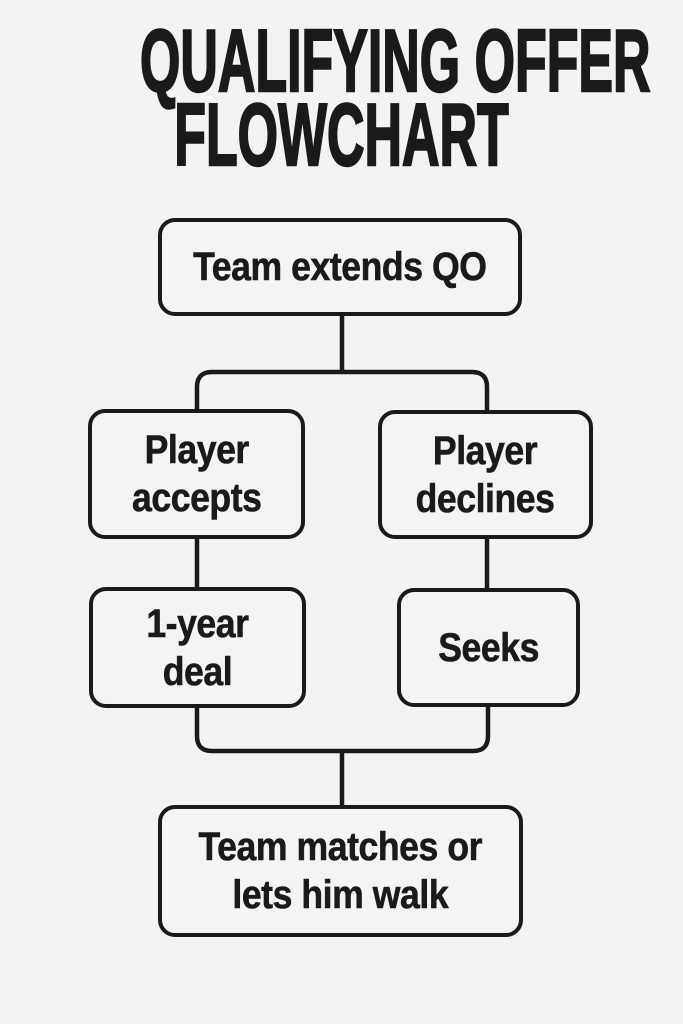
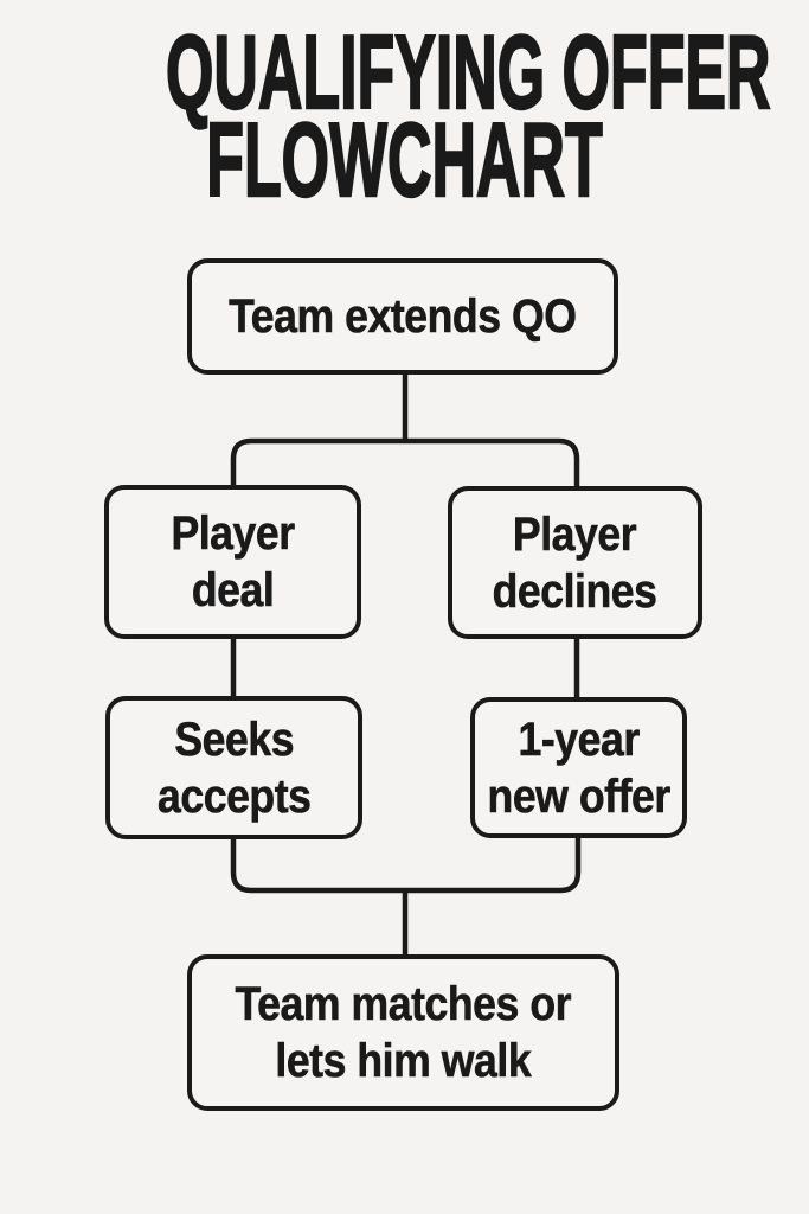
  QUALIFYING OF
  FLOWCHART
  Team extends QO
  Player
- accepts
+ deal
  Player
  declines
- 1-year
+ Seeks
- deal
+ accepts
- Seeks
+ 1-year
+ new offer
  Team matches or
  lets him walk
